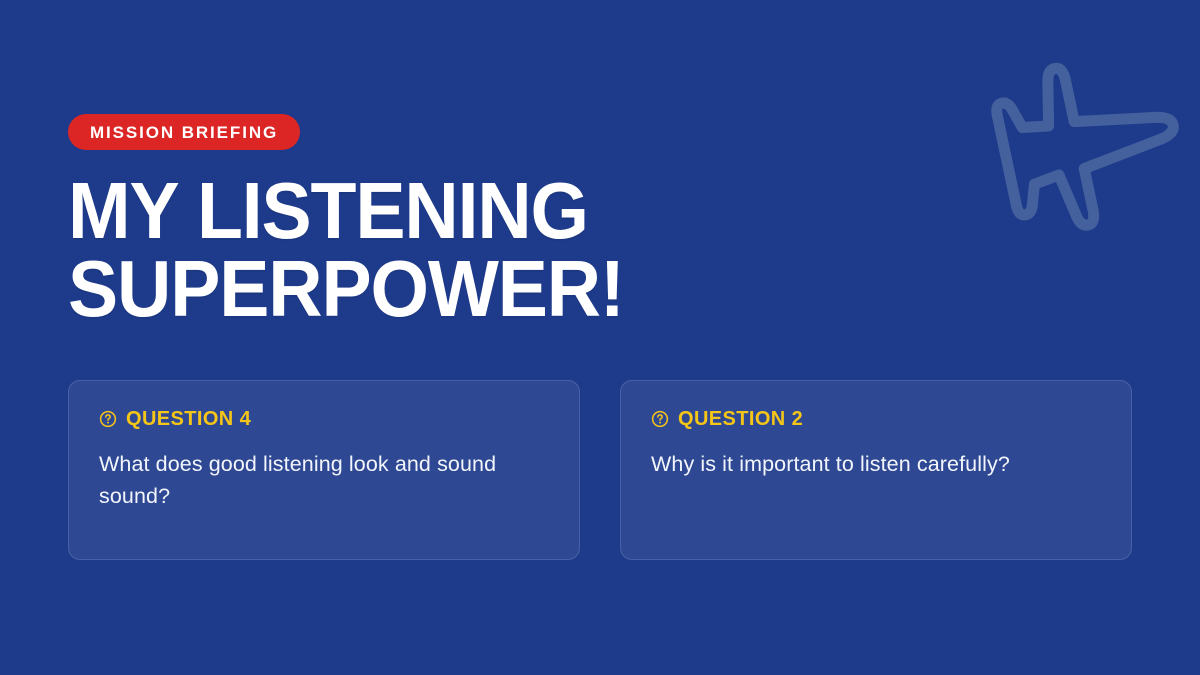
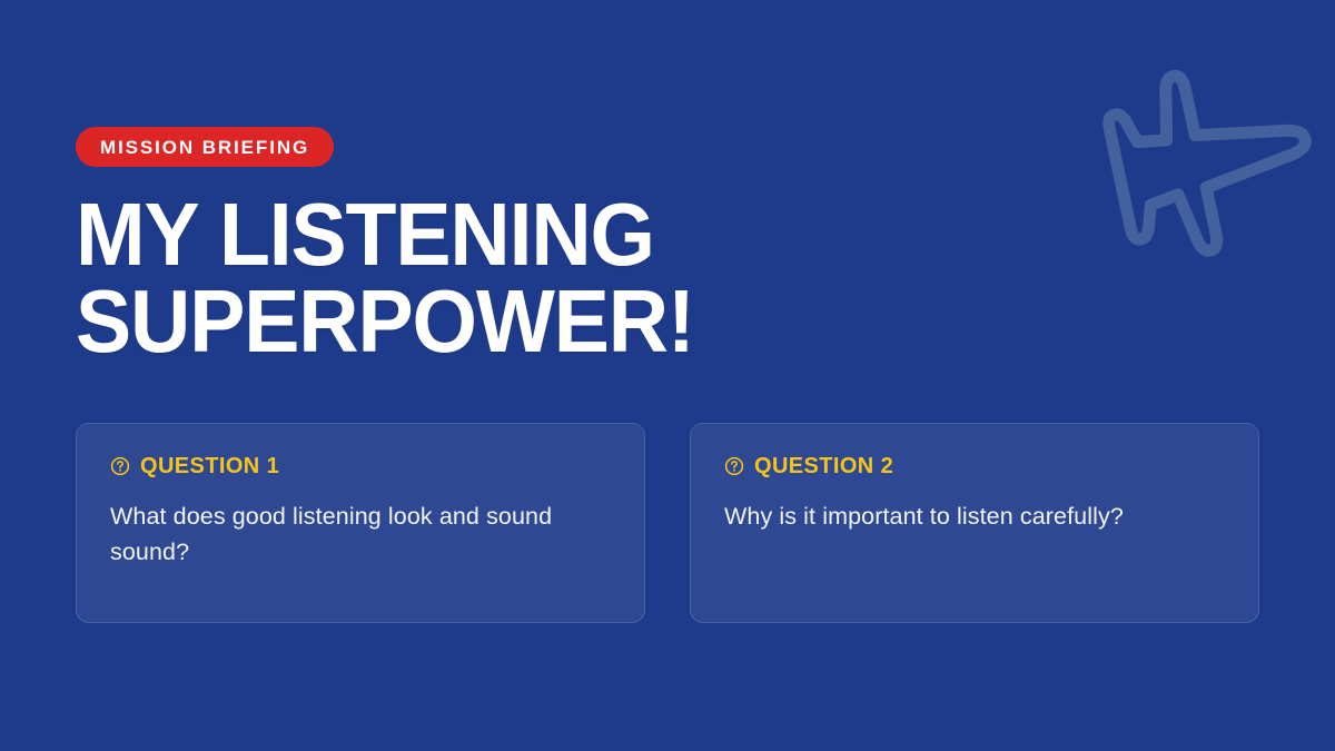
  MISSION BRIEFING
  MY LISTENING
  SUPERPOWER!
- QUESTION 4
+ QUESTION 1
  What does good listening look and sound sound?
  QUESTION 2
  Why is it important to listen carefully?
